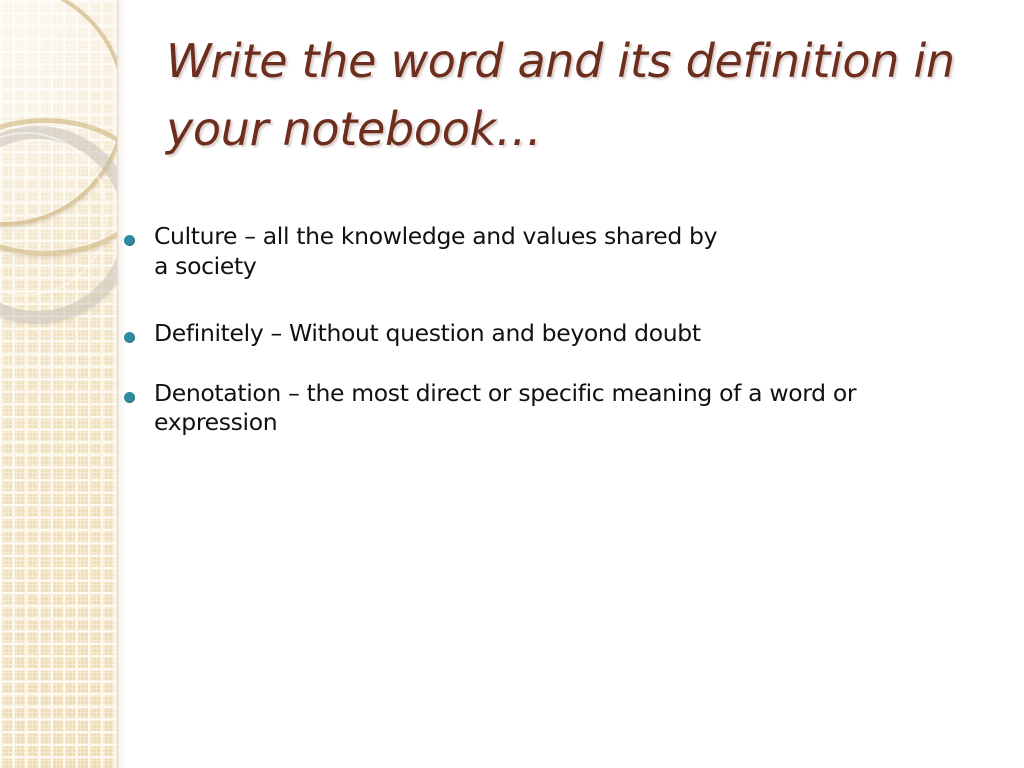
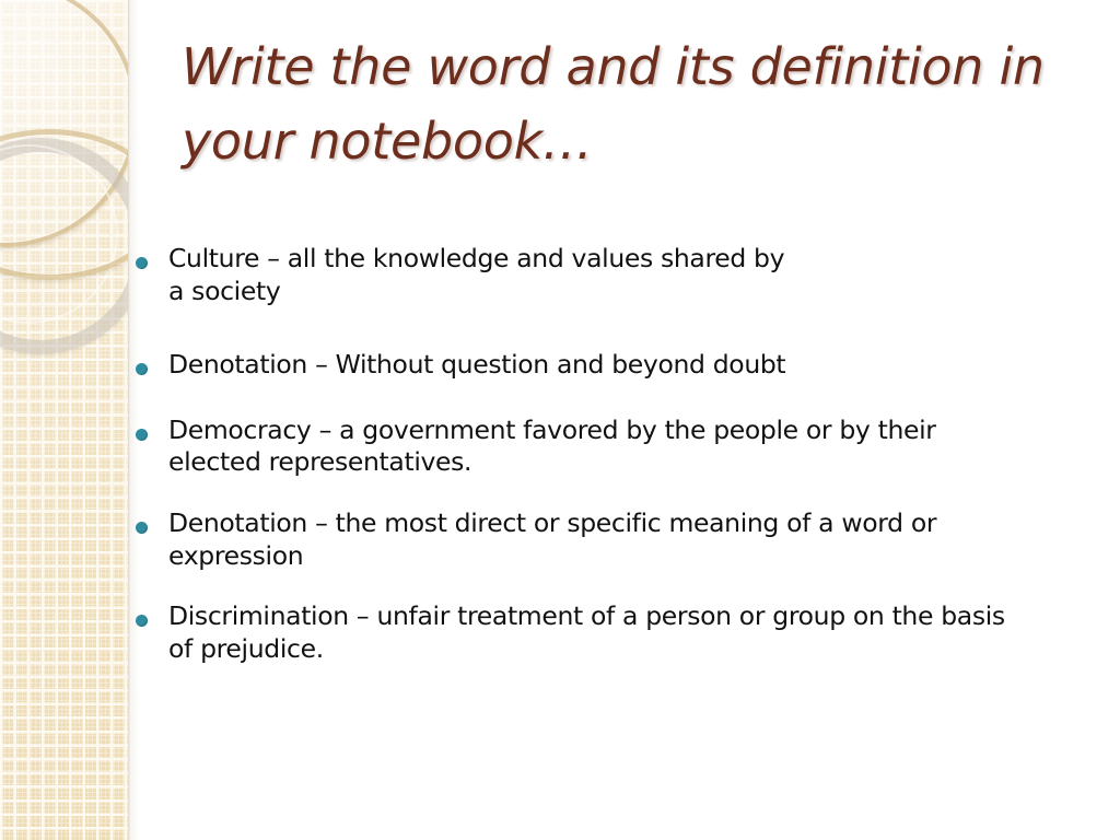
  Write the word and its definition in
  your notebook…
  Culture – all the knowledge and values shared by
  a society
- Definitely – Without question and beyond doubt
+ Denotation – Without question and beyond doubt
+ Democracy – a government favored by the people or by their
+ elected representatives.
  Denotation – the most direct or specific meaning of a word or
  expression
+ Discrimination – unfair treatment of a person or group on the basis
+ of prejudice.
